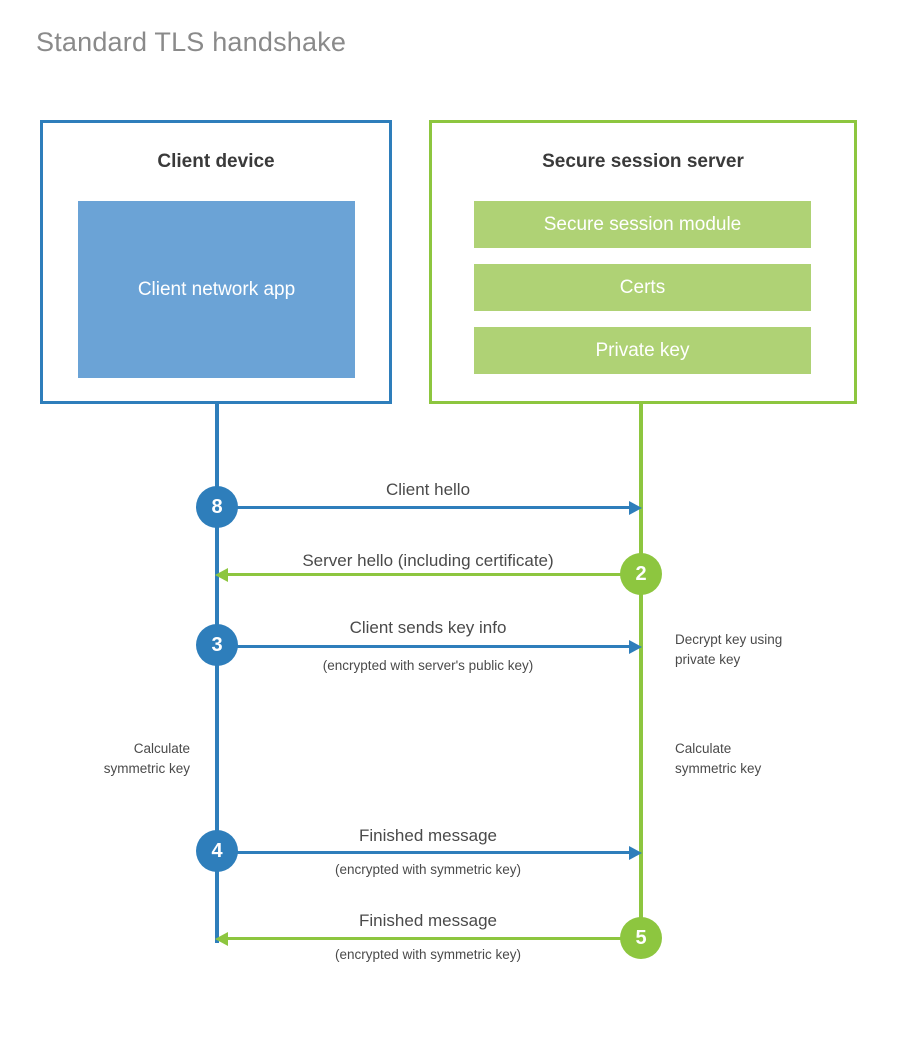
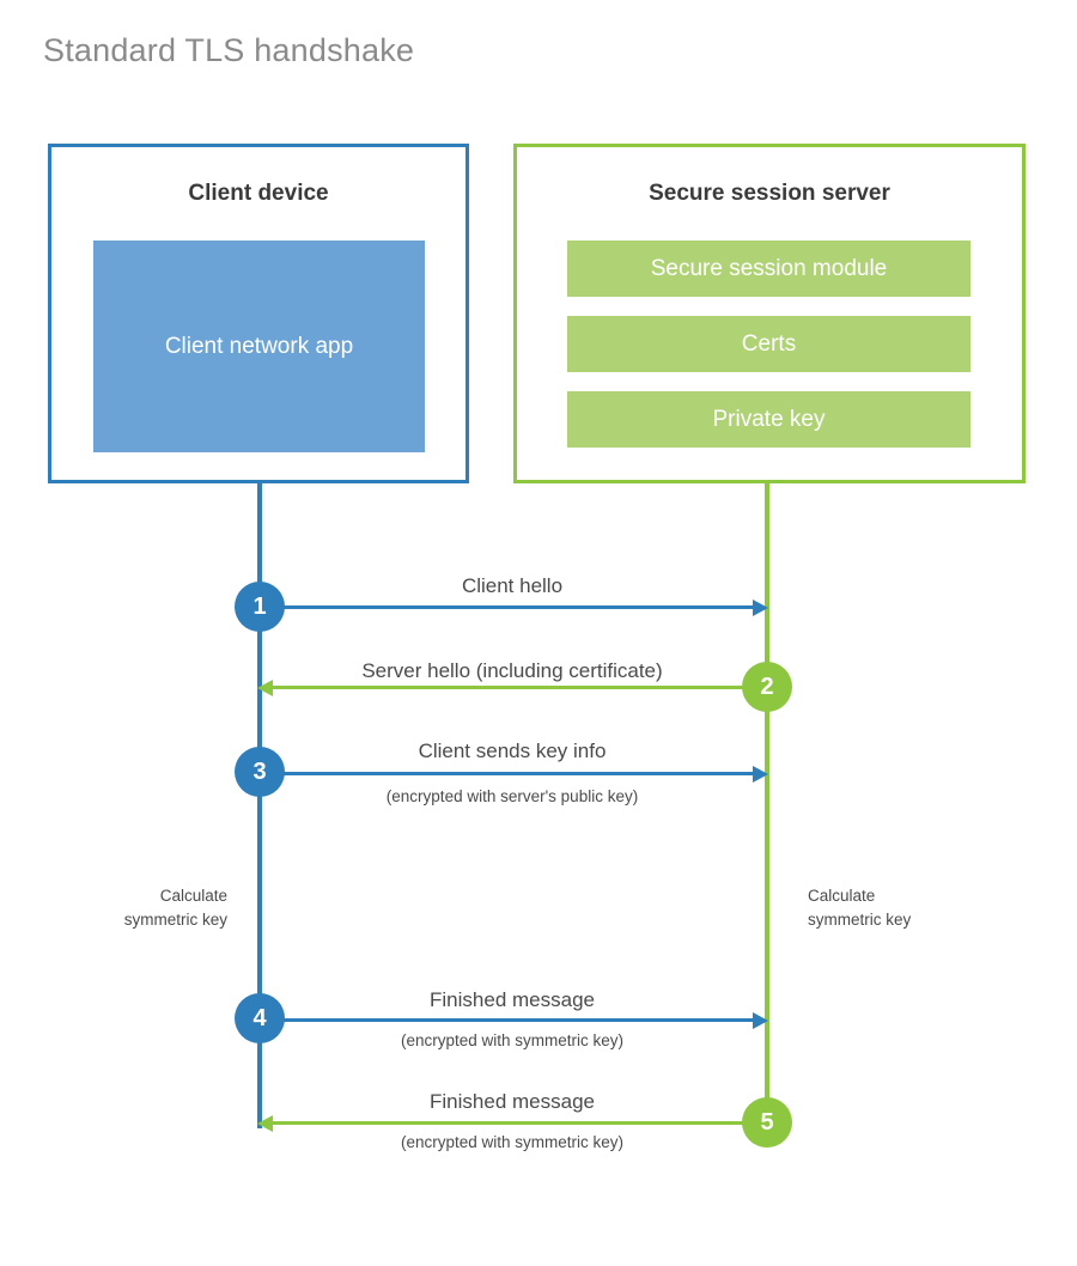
  Standard TLS handshake
  Client device
  Client network app
  Secure session server
  Secure session module
  Certs
  Private key
  Client hello
- 8
+ 1
  Server hello (including certificate)
  2
  Client sends key info
  (encrypted with server's public key)
  3
- Decrypt key using
- private key
  Calculate
  symmetric key
  Calculate
  symmetric key
  Finished message
  (encrypted with symmetric key)
  4
  Finished message
  (encrypted with symmetric key)
  5
